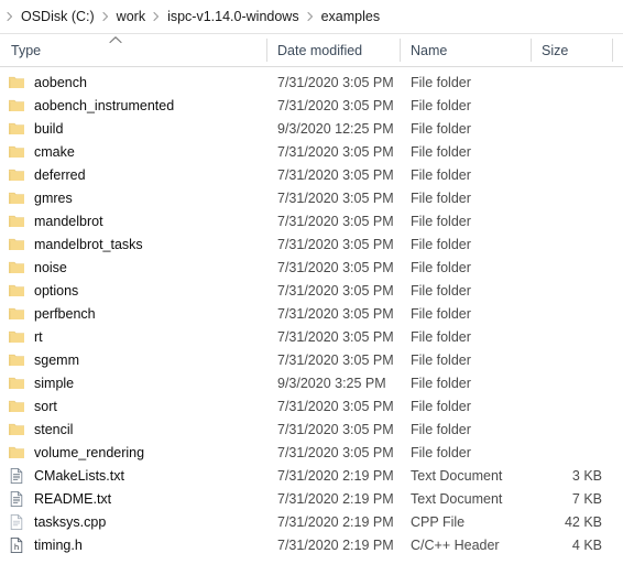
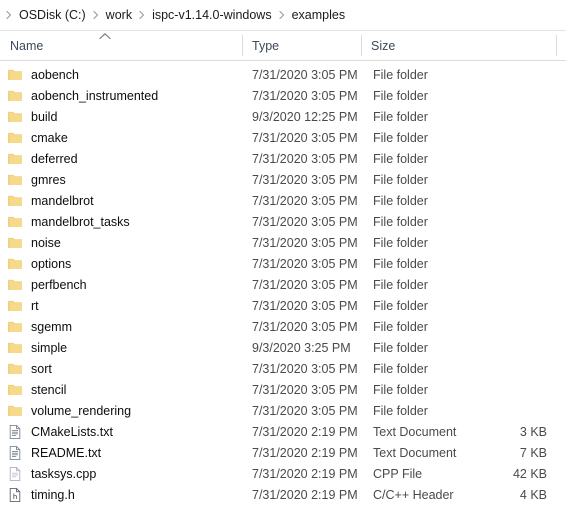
  OSDisk (C:)
  work
  ispc-v1.14.0-windows
  examples
- Type
+ Name
- Date modified
- Name
+ Type
  Size
  aobench
  7/31/2020 3:05 PM
  File folder
  aobench_instrumented
  7/31/2020 3:05 PM
  File folder
  build
  9/3/2020 12:25 PM
  File folder
  cmake
  7/31/2020 3:05 PM
  File folder
  deferred
  7/31/2020 3:05 PM
  File folder
  gmres
  7/31/2020 3:05 PM
  File folder
  mandelbrot
  7/31/2020 3:05 PM
  File folder
  mandelbrot_tasks
  7/31/2020 3:05 PM
  File folder
  noise
  7/31/2020 3:05 PM
  File folder
  options
  7/31/2020 3:05 PM
  File folder
  perfbench
  7/31/2020 3:05 PM
  File folder
  rt
  7/31/2020 3:05 PM
  File folder
  sgemm
  7/31/2020 3:05 PM
  File folder
  simple
  9/3/2020 3:25 PM
  File folder
  sort
  7/31/2020 3:05 PM
  File folder
  stencil
  7/31/2020 3:05 PM
  File folder
  volume_rendering
  7/31/2020 3:05 PM
  File folder
  CMakeLists.txt
  7/31/2020 2:19 PM
  Text Document
  3 KB
  README.txt
  7/31/2020 2:19 PM
  Text Document
  7 KB
  tasksys.cpp
  7/31/2020 2:19 PM
  CPP File
  42 KB
  h
  timing.h
  7/31/2020 2:19 PM
  C/C++ Header
  4 KB
